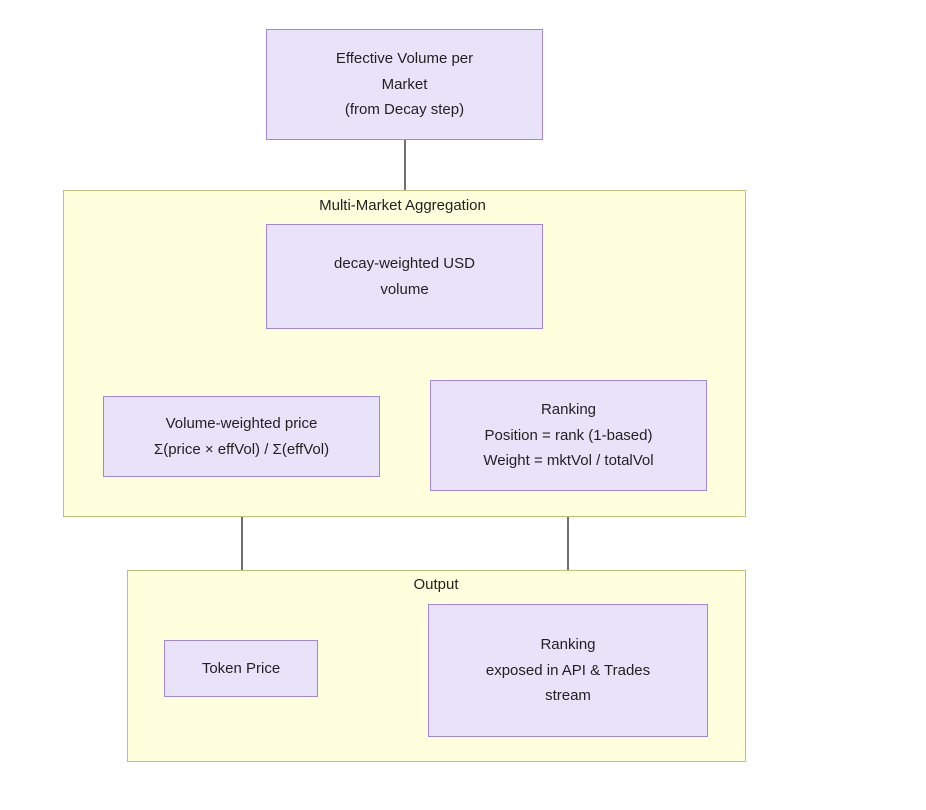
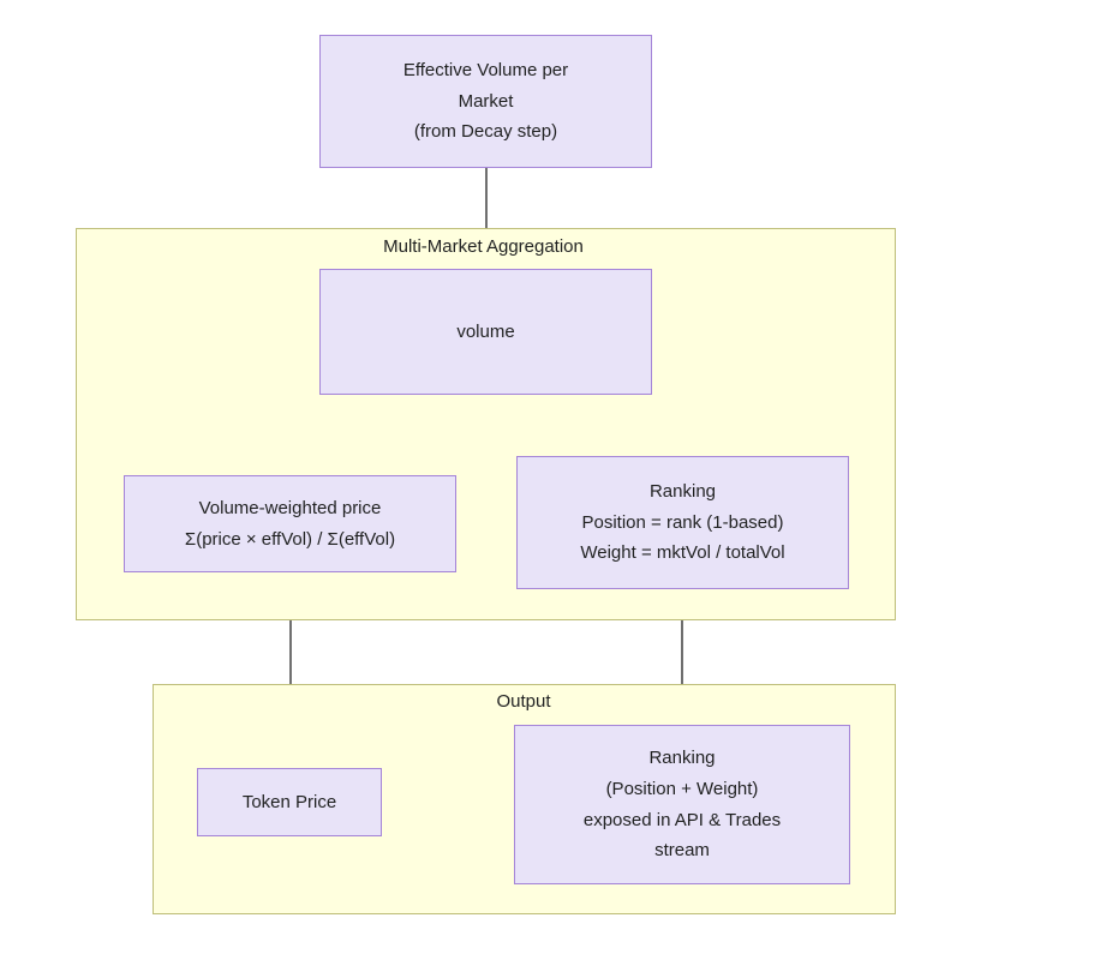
  Multi-Market Aggregation
  Output
  Effective Volume per
  Market
  (from Decay step)
- decay-weighted USD
  volume
  Volume-weighted price
  Σ(price × effVol) / Σ(effVol)
  Ranking
  Position = rank (1-based)
  Weight = mktVol / totalVol
  Token Price
  Ranking
+ (Position + Weight)
  exposed in API & Trades
  stream
